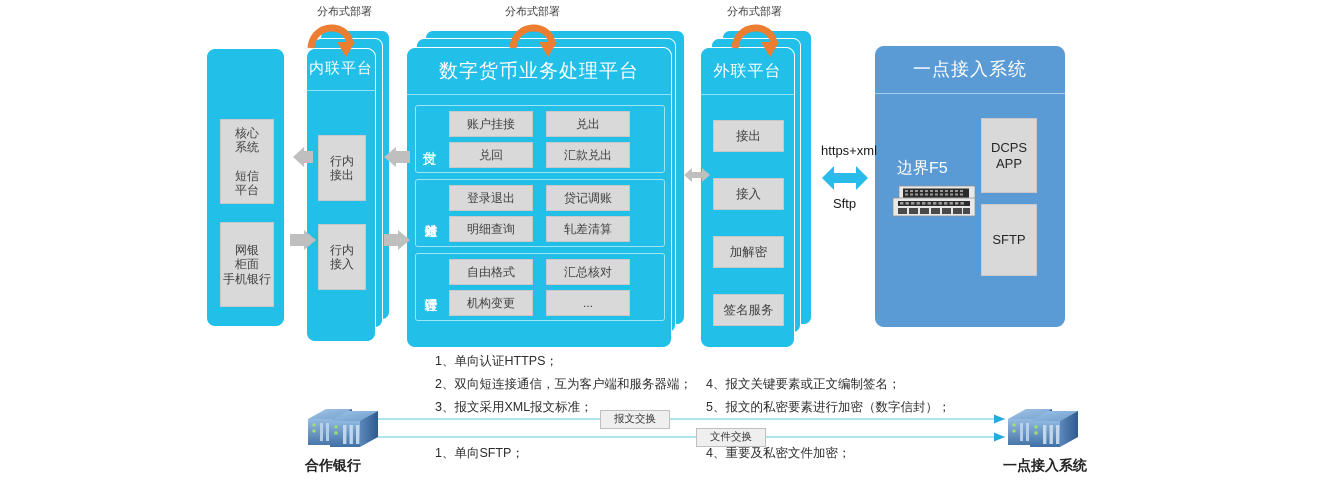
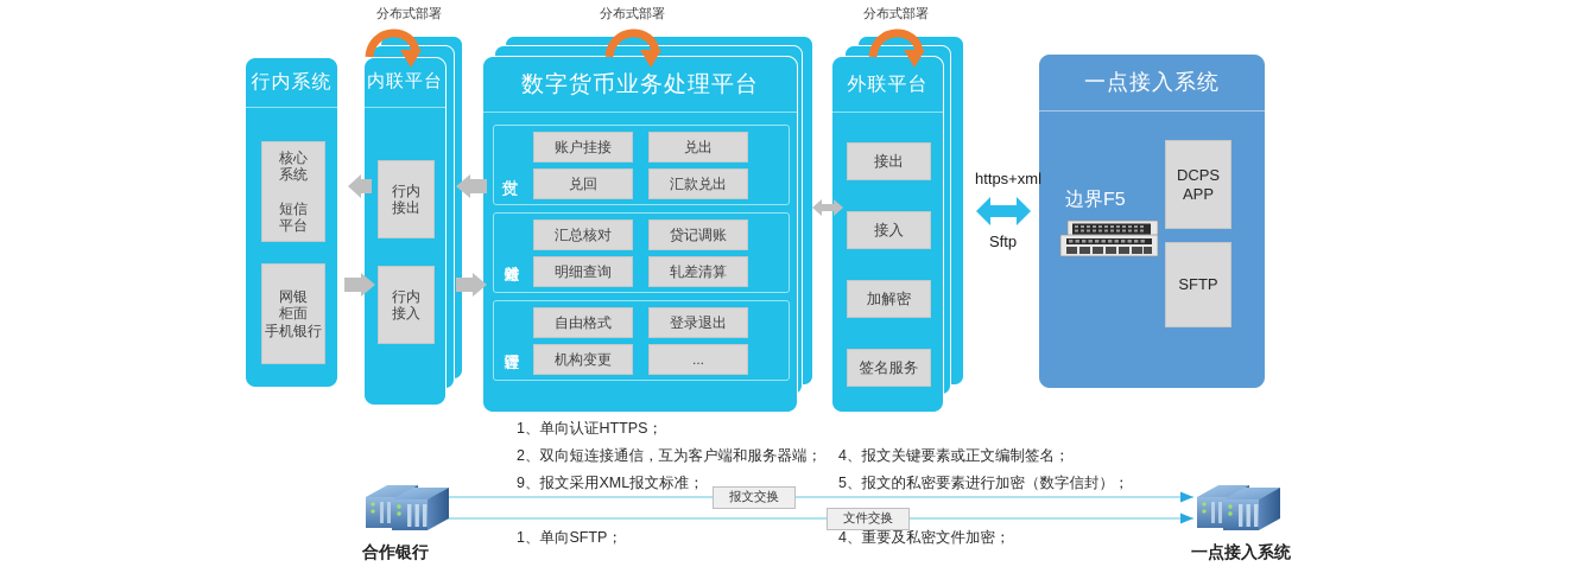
  分布式部署
  分布式部署
  分布式部署
+ 行内系统
  核心
  系统
  短信
  平台
  网银
  柜面
  手机银行
  内联平台
  行内
  接出
  行内
  接入
  数字货币业务处理平台
  账户挂接
  兑出
  兑回
  汇款兑出
- 登录退出
+ 汇总核对
  贷记调账
  明细查询
  轧差清算
  自由格式
- 汇总核对
+ 登录退出
  机构变更
  ...
  外联平台
  接出
  接入
  加解密
  签名服务
  一点接入系统
  边界F5
  DCPS
  APP
  SFTP
  https+xml
  Sftp
  1、单向认证HTTPS；
  2、双向短连接通信，互为客户端和服务器端；
- 3、报文采用XML报文标准；
+ 9、报文采用XML报文标准；
  4、报文关键要素或正文编制签名；
  5、报文的私密要素进行加密（数字信封）；
  报文交换
  文件交换
  1、单向SFTP；
  4、重要及私密文件加密；
  合作银行
  一点接入系统
